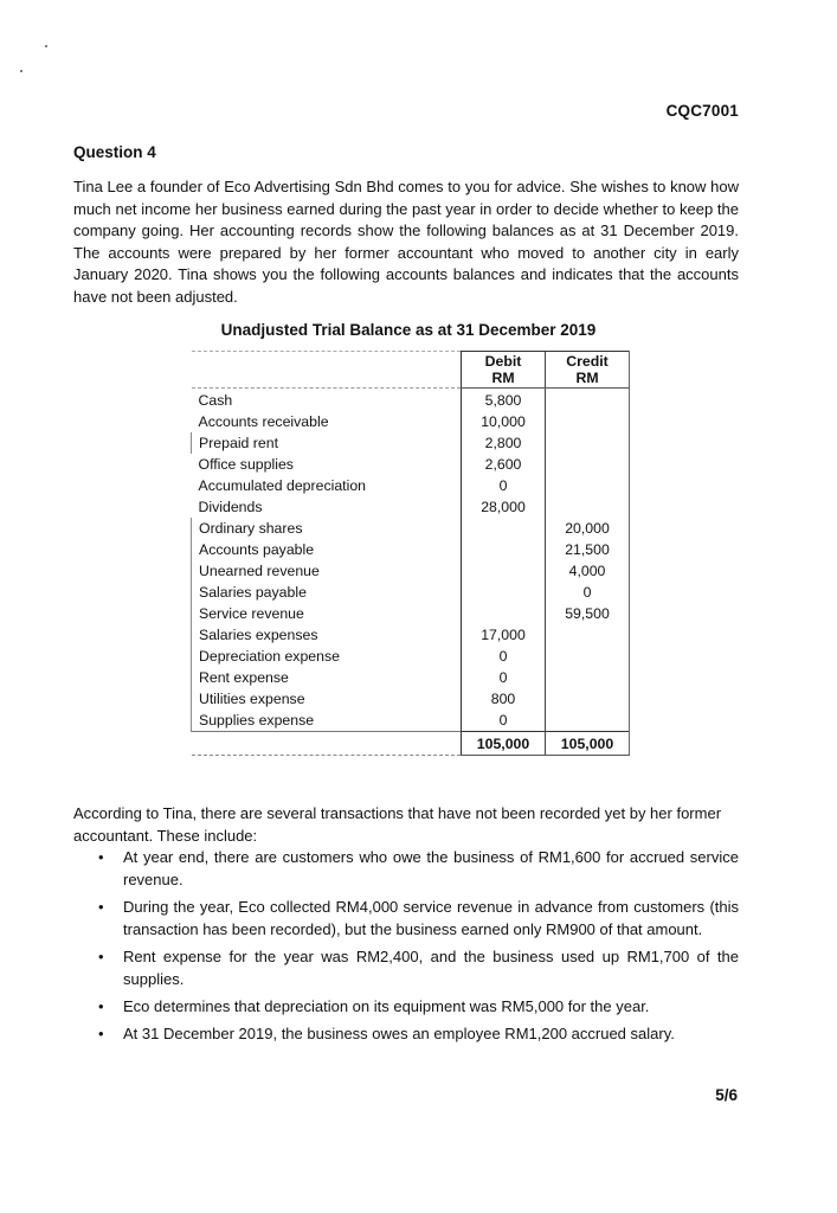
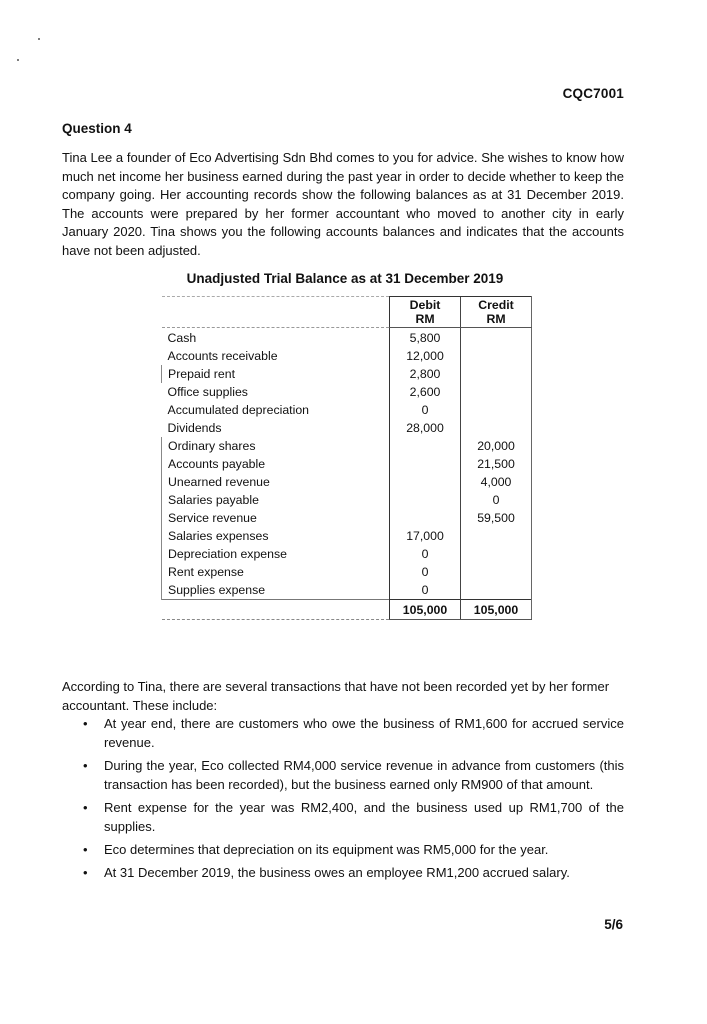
  CQC7001
  Question 4
  Tina Lee a founder of Eco Advertising Sdn Bhd comes to you for advice. She wishes to know how much net income her business earned during the past year in order to decide whether to keep the company going. Her accounting records show the following balances as at 31 December 2019. The accounts were prepared by her former accountant who moved to another city in early January 2020. Tina shows you the following accounts balances and indicates that the accounts have not been adjusted.
  Unadjusted Trial Balance as at 31 December 2019
  	Debit RM	Credit RM
  Cash	5,800
- Accounts receivable	10,000
+ Accounts receivable	12,000
  Prepaid rent	2,800
  Office supplies	2,600
  Accumulated depreciation	0
  Dividends	28,000
  Ordinary shares		20,000
  Accounts payable		21,500
  Unearned revenue		4,000
  Salaries payable		0
  Service revenue		59,500
  Salaries expenses	17,000
  Depreciation expense	0
  Rent expense	0
- Utilities expense	800
  Supplies expense	0
  	105,000	105,000
  According to Tina, there are several transactions that have not been recorded yet by her former accountant. These include:
  •
  At year end, there are customers who owe the business of RM1,600 for accrued service revenue.
  •
  During the year, Eco collected RM4,000 service revenue in advance from customers (this transaction has been recorded), but the business earned only RM900 of that amount.
  •
  Rent expense for the year was RM2,400, and the business used up RM1,700 of the supplies.
  •
  Eco determines that depreciation on its equipment was RM5,000 for the year.
  •
  At 31 December 2019, the business owes an employee RM1,200 accrued salary.
  5/6
